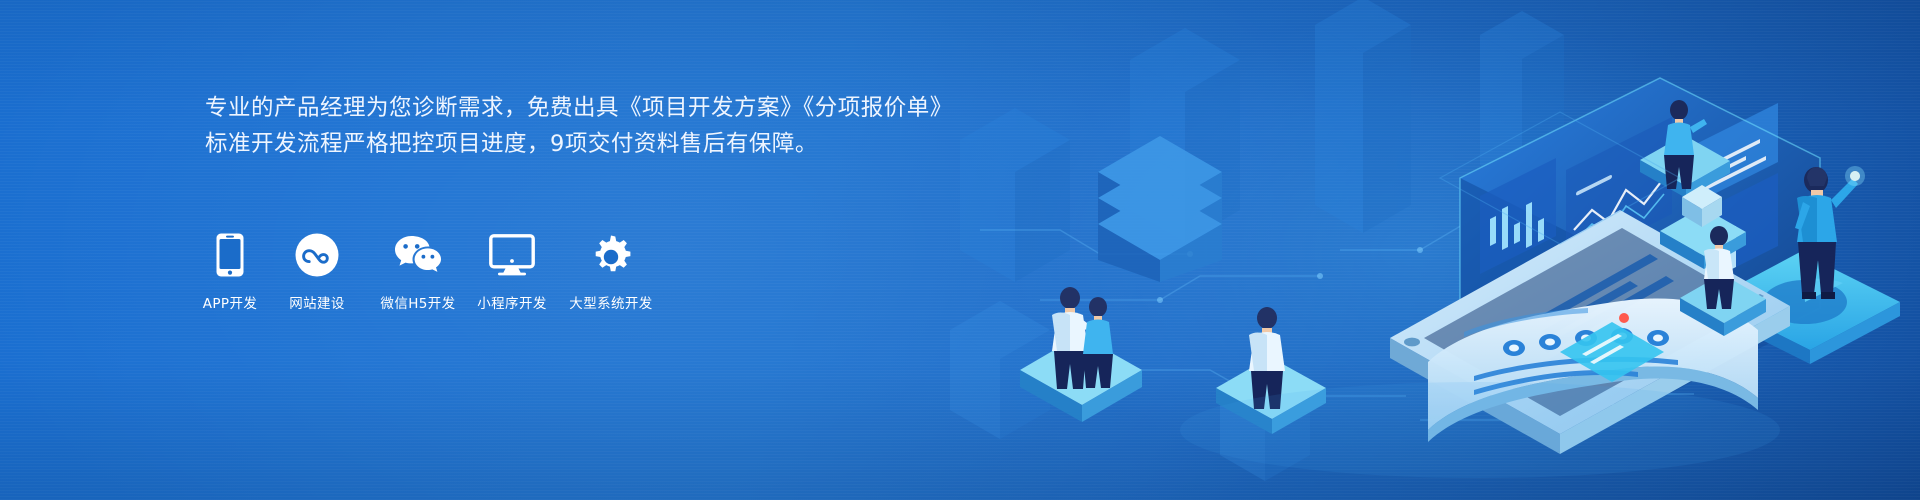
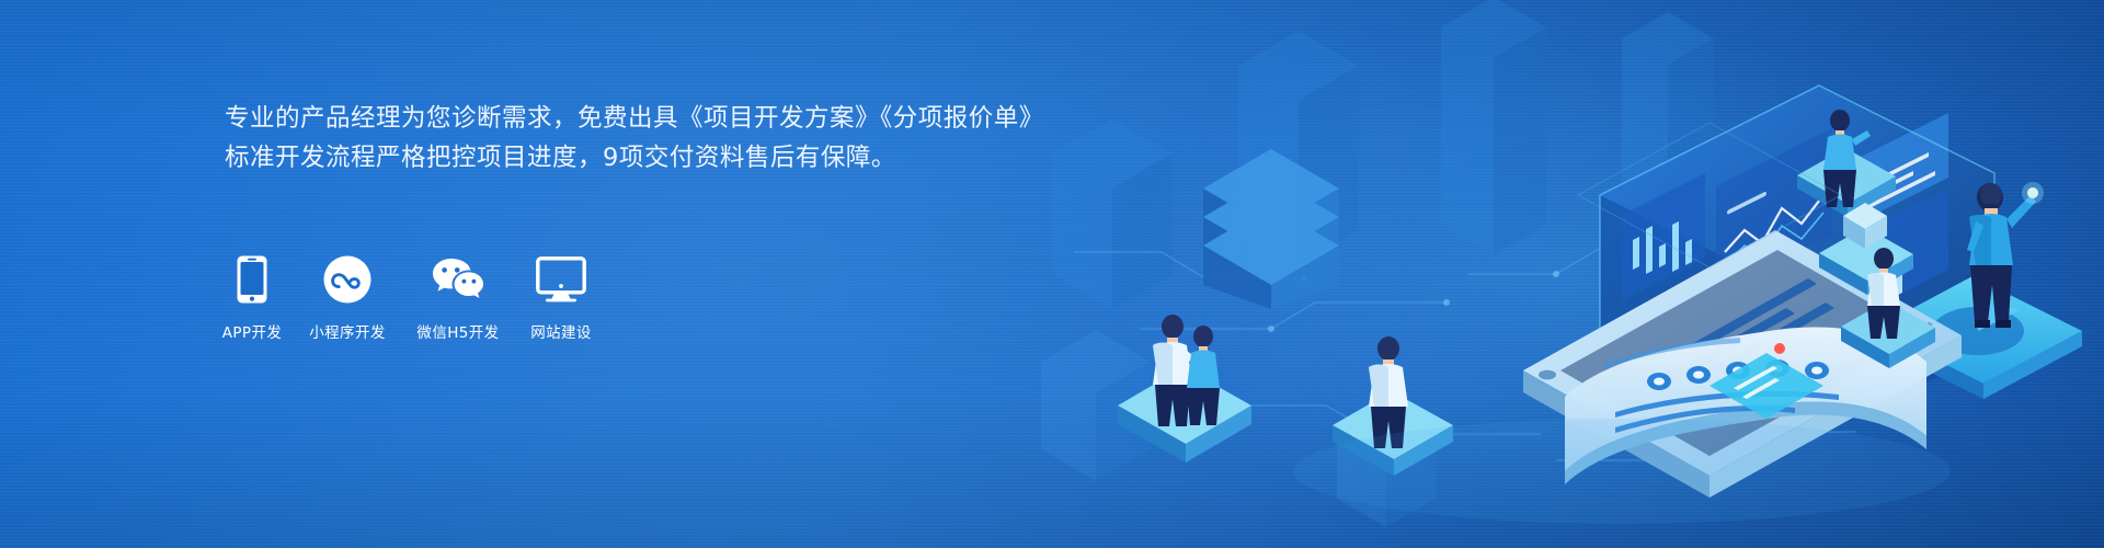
  专业的产品经理为您诊断需求，免费出具《项目开发方案》《分项报价单》
  标准开发流程严格把控项目进度，9项交付资料售后有保障。
  APP开发
- 网站建设
+ 小程序开发
  微信H5开发
- 小程序开发
+ 网站建设
- 大型系统开发
